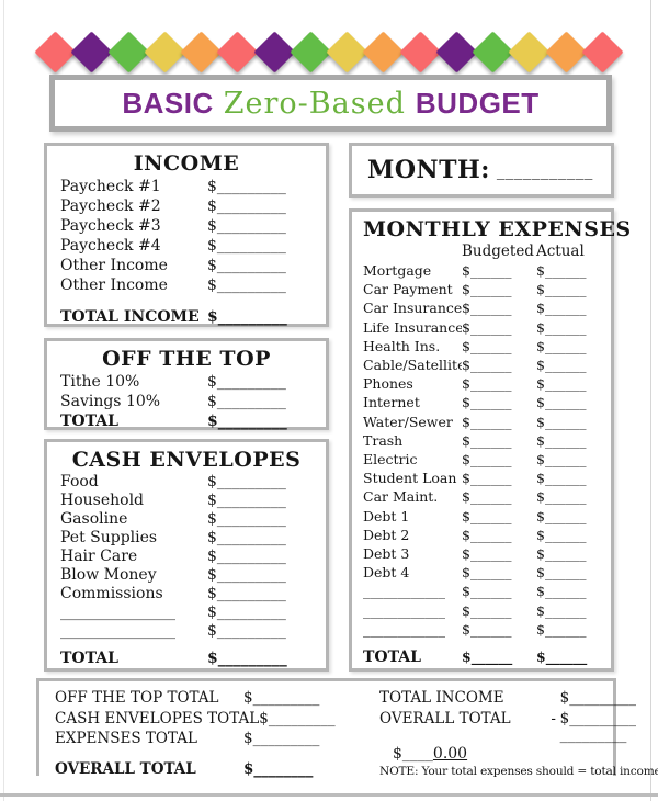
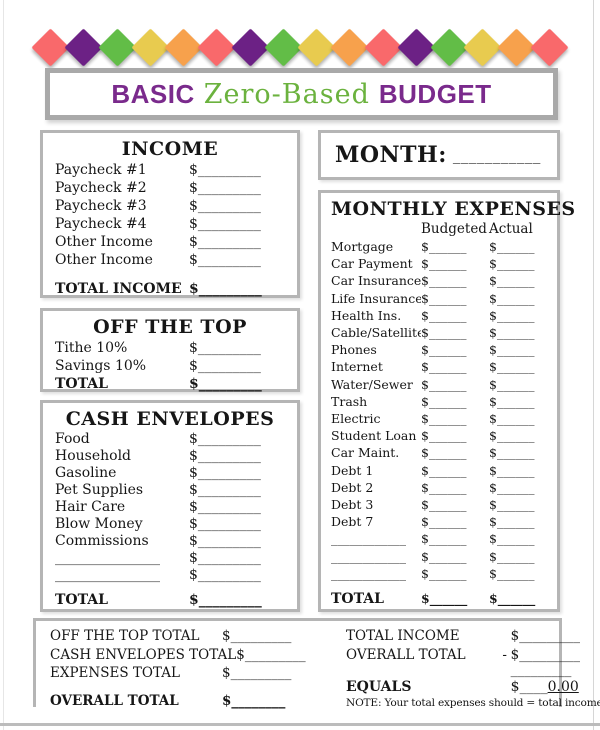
  BASIC
  Zero-Based
  BUDGET
  INCOME
  Paycheck #1
  $_________
  Paycheck #2
  $_________
  Paycheck #3
  $_________
  Paycheck #4
  $_________
  Other Income
  $_________
  Other Income
  $_________
  TOTAL INCOME
  $_________
  OFF THE TOP
  Tithe 10%
  $_________
  Savings 10%
  $_________
  TOTAL
  $_________
  CASH ENVELOPES
  Food
  $_________
  Household
  $_________
  Gasoline
  $_________
  Pet Supplies
  $_________
  Hair Care
  $_________
  Blow Money
  $_________
  Commissions
  $_________
  _______________
  $_________
  _______________
  $_________
  TOTAL
  $_________
  MONTH:
  ___________
  MONTHLY EXPENSES
  Budgeted
  Actual
  Mortgage
  $______
  $______
  Car Payment
  $______
  $______
  Car Insurance
  $______
  $______
  Life Insurance
  $______
  $______
  Health Ins.
  $______
  $______
  Cable/Satellite
  $______
  $______
  Phones
  $______
  $______
  Internet
  $______
  $______
  Water/Sewer
  $______
  $______
  Trash
  $______
  $______
  Electric
  $______
  $______
  Student Loan
  $______
  $______
  Car Maint.
  $______
  $______
  Debt 1
  $______
  $______
  Debt 2
  $______
  $______
  Debt 3
  $______
  $______
- Debt 4
+ Debt 7
  $______
  $______
  ____________
  $______
  $______
  ____________
  $______
  $______
  ____________
  $______
  $______
  TOTAL
  $______
  $______
  OFF THE TOP TOTAL
  $_________
  CASH ENVELOPES TOTAL
  $_________
  EXPENSES TOTAL
  $_________
  OVERALL TOTAL
  $________
  TOTAL INCOME
  $_________
  OVERALL TOTAL
  -
  $_________
  _________
+ EQUALS
  $____0.00
  NOTE: Your total expenses should = total incom
